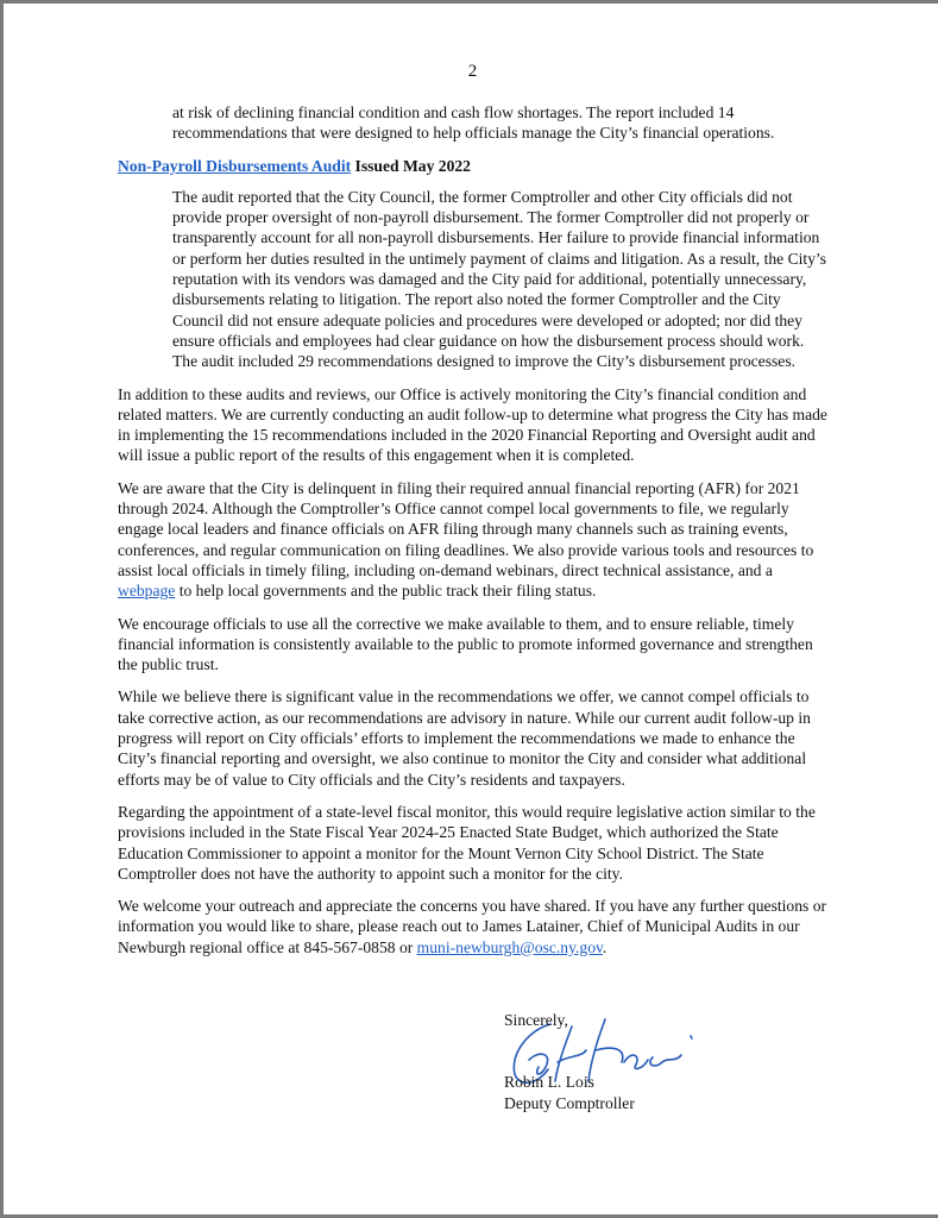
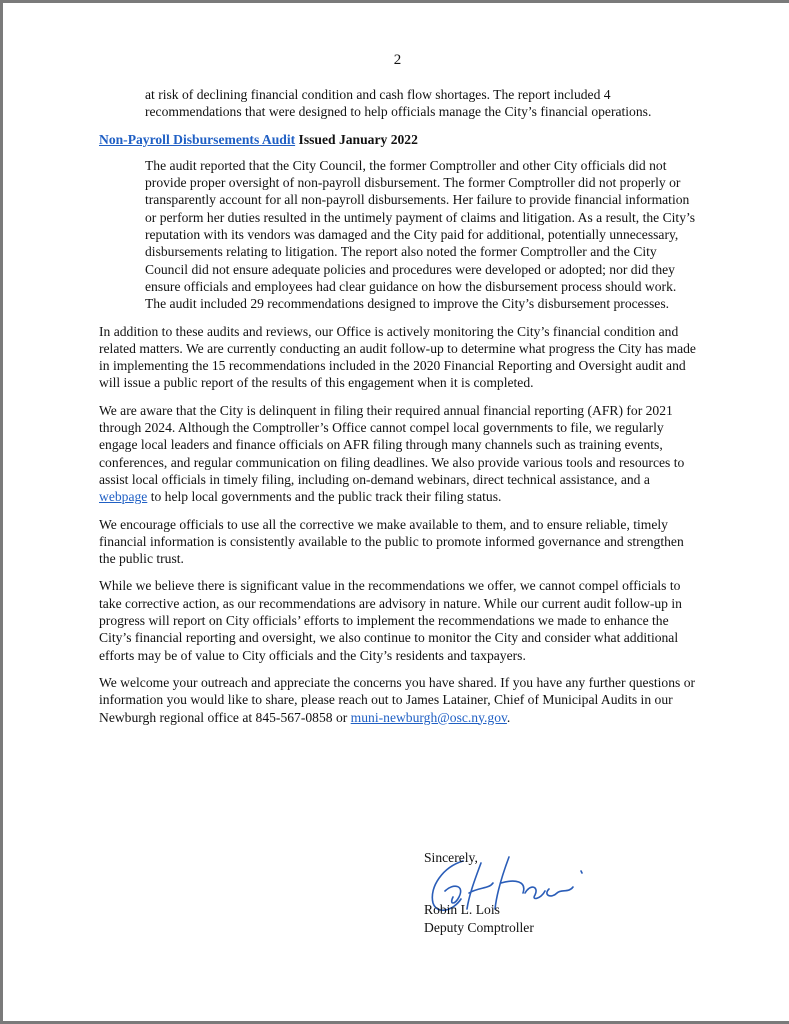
  2
- at risk of declining financial condition and cash flow shortages. The report included 14 recommendations that were designed to help officials manage the City’s financial operations.
+ at risk of declining financial condition and cash flow shortages. The report included 4 recommendations that were designed to help officials manage the City’s financial operations.
- Non-Payroll Disbursements Audit Issued May 2022
+ Non-Payroll Disbursements Audit Issued January 2022
  The audit reported that the City Council, the former Comptroller and other City officials did not provide proper oversight of non-payroll disbursement. The former Comptroller did not properly or transparently account for all non-payroll disbursements. Her failure to provide financial information or perform her duties resulted in the untimely payment of claims and litigation. As a result, the City’s reputation with its vendors was damaged and the City paid for additional, potentially unnecessary, disbursements relating to litigation. The report also noted the former Comptroller and the City Council did not ensure adequate policies and procedures were developed or adopted; nor did they ensure officials and employees had clear guidance on how the disbursement process should work. The audit included 29 recommendations designed to improve the City’s disbursement processes.
  In addition to these audits and reviews, our Office is actively monitoring the City’s financial condition and related matters. We are currently conducting an audit follow-up to determine what progress the City has made in implementing the 15 recommendations included in the 2020 Financial Reporting and Oversight audit and will issue a public report of the results of this engagement when it is completed.
  We are aware that the City is delinquent in filing their required annual financial reporting (AFR) for 2021 through 2024. Although the Comptroller’s Office cannot compel local governments to file, we regularly engage local leaders and finance officials on AFR filing through many channels such as training events, conferences, and regular communication on filing deadlines. We also provide various tools and resources to assist local officials in timely filing, including on-demand webinars, direct technical assistance, and a webpage to help local governments and the public track their filing status.
  We encourage officials to use all the corrective we make available to them, and to ensure reliable, timely financial information is consistently available to the public to promote informed governance and strengthen the public trust.
  While we believe there is significant value in the recommendations we offer, we cannot compel officials to take corrective action, as our recommendations are advisory in nature. While our current audit follow-up in progress will report on City officials’ efforts to implement the recommendations we made to enhance the City’s financial reporting and oversight, we also continue to monitor the City and consider what additional efforts may be of value to City officials and the City’s residents and taxpayers.
- Regarding the appointment of a state-level fiscal monitor, this would require legislative action similar to the provisions included in the State Fiscal Year 2024-25 Enacted State Budget, which authorized the State Education Commissioner to appoint a monitor for the Mount Vernon City School District. The State Comptroller does not have the authority to appoint such a monitor for the city.
  We welcome your outreach and appreciate the concerns you have shared. If you have any further questions or information you would like to share, please reach out to James Latainer, Chief of Municipal Audits in our Newburgh regional office at 845-567-0858 or muni-newburgh@osc.ny.gov.
  Sincerely,
  Robin L. Lois
  Deputy Comptroller
